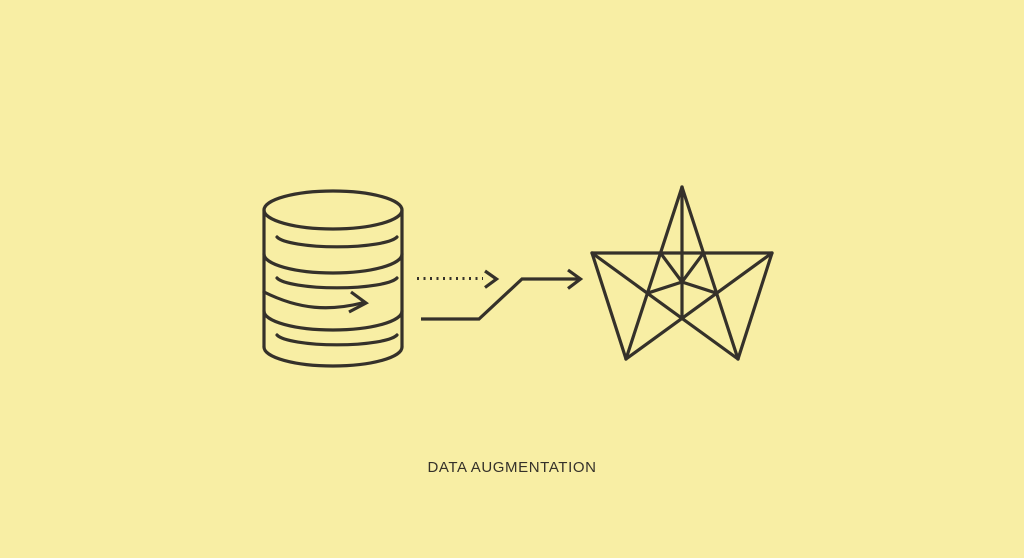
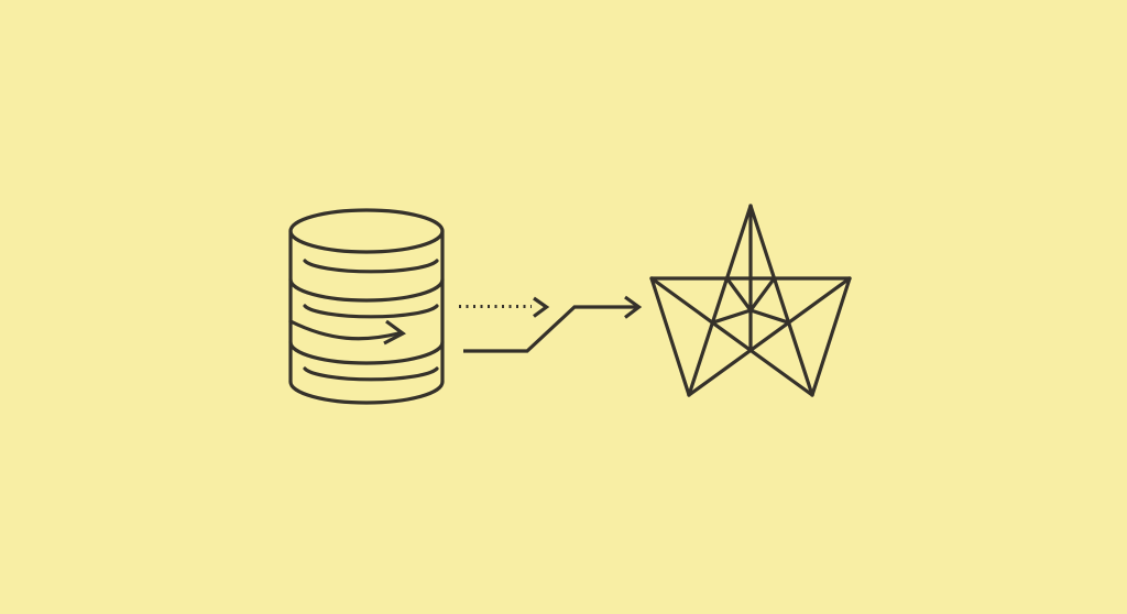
- DATA AUGMENTATION
